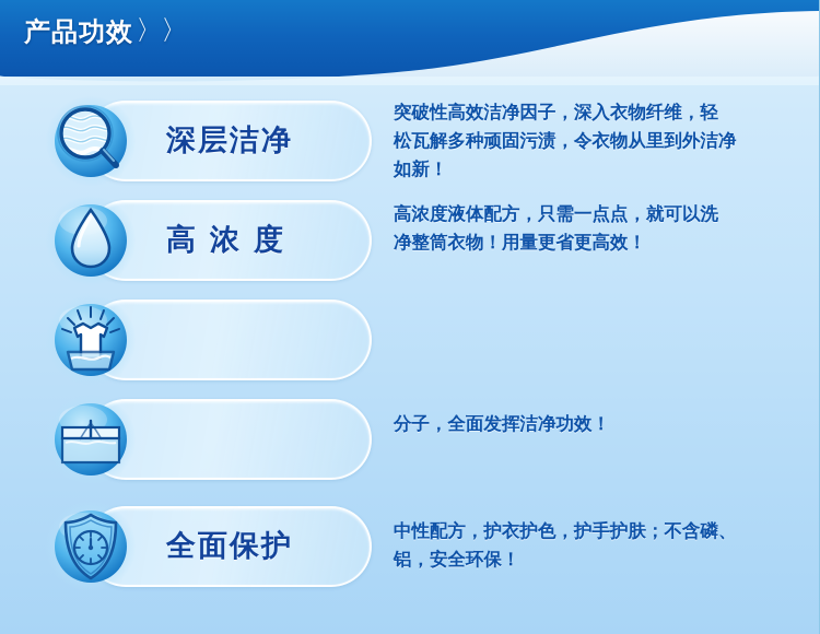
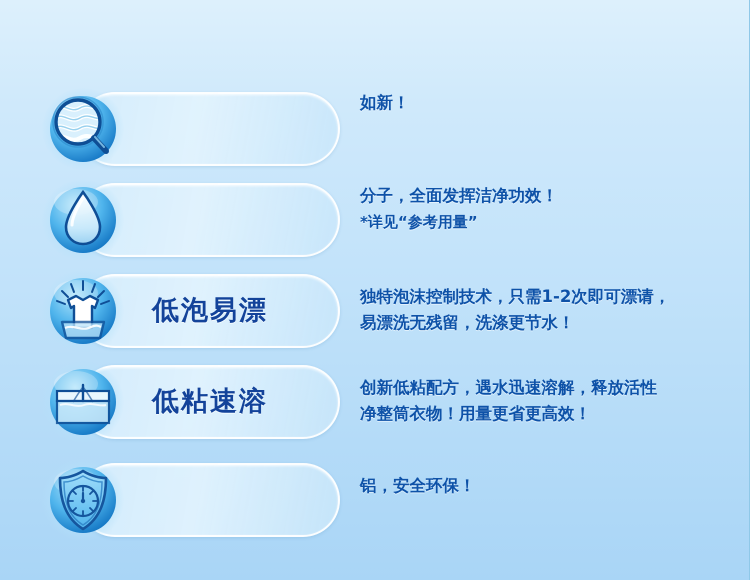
- 产品功效
- 〉〉
- 深层洁净
- 突破性高效洁净因子，深入衣物纤维，轻
- 松瓦解多种顽固污渍，令衣物从里到外洁净
  如新！
- 高浓度
- 高浓度液体配方，只需一点点，就可以洗
- 净整筒衣物！用量更省更高效！
+ 分子，全面发挥洁净功效！
+ *详见“参考用量”
+ 低泡易漂
+ 独特泡沫控制技术，只需1-2次即可漂请，
+ 易漂洗无残留，洗涤更节水！
+ 低粘速溶
+ 创新低粘配方，遇水迅速溶解，释放活性
- 分子，全面发挥洁净功效！
+ 净整筒衣物！用量更省更高效！
- 全面保护
- 中性配方，护衣护色，护手护肤；不含磷、
  铝，安全环保！
